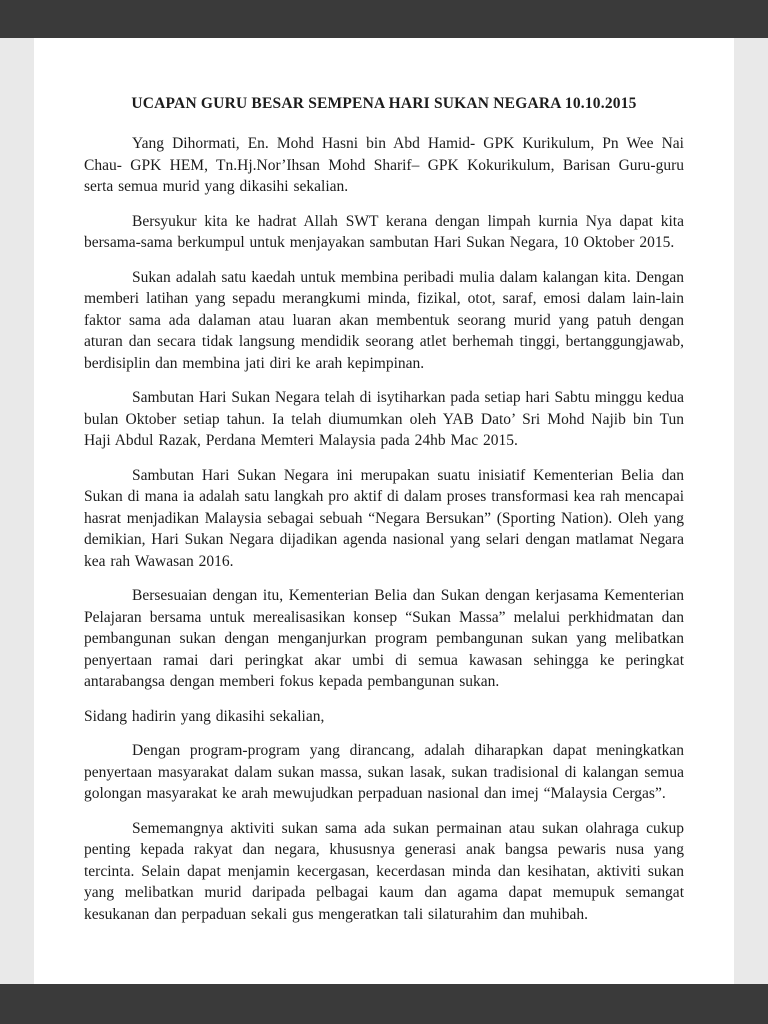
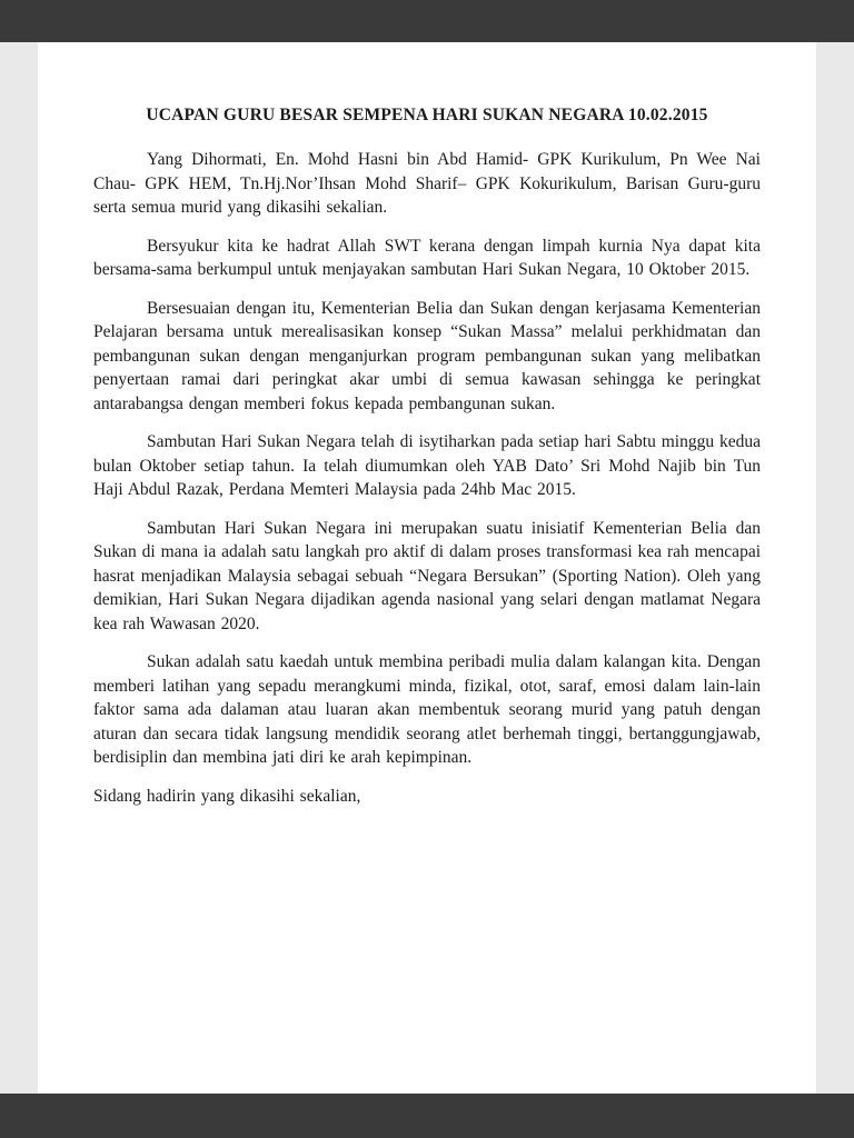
- UCAPAN GURU BESAR SEMPENA HARI SUKAN NEGARA 10.10.2015
+ UCAPAN GURU BESAR SEMPENA HARI SUKAN NEGARA 10.02.2015
  Yang Dihormati, En. Mohd Hasni bin Abd Hamid- GPK Kurikulum, Pn Wee Nai Chau- GPK HEM, Tn.Hj.Nor’Ihsan Mohd Sharif– GPK Kokurikulum, Barisan Guru-guru serta semua murid yang dikasihi sekalian.
  Bersyukur kita ke hadrat Allah SWT kerana dengan limpah kurnia Nya dapat kita bersama-sama berkumpul untuk menjayakan sambutan Hari Sukan Negara, 10 Oktober 2015.
- Sukan adalah satu kaedah untuk membina peribadi mulia dalam kalangan kita. Dengan memberi latihan yang sepadu merangkumi minda, fizikal, otot, saraf, emosi dalam lain-lain faktor sama ada dalaman atau luaran akan membentuk seorang murid yang patuh dengan aturan dan secara tidak langsung mendidik seorang atlet berhemah tinggi, bertanggungjawab, berdisiplin dan membina jati diri ke arah kepimpinan.
+ Bersesuaian dengan itu, Kementerian Belia dan Sukan dengan kerjasama Kementerian Pelajaran bersama untuk merealisasikan konsep “Sukan Massa” melalui perkhidmatan dan pembangunan sukan dengan menganjurkan program pembangunan sukan yang melibatkan penyertaan ramai dari peringkat akar umbi di semua kawasan sehingga ke peringkat antarabangsa dengan memberi fokus kepada pembangunan sukan.
  Sambutan Hari Sukan Negara telah di isytiharkan pada setiap hari Sabtu minggu kedua bulan Oktober setiap tahun. Ia telah diumumkan oleh YAB Dato’ Sri Mohd Najib bin Tun Haji Abdul Razak, Perdana Memteri Malaysia pada 24hb Mac 2015.
- Sambutan Hari Sukan Negara ini merupakan suatu inisiatif Kementerian Belia dan Sukan di mana ia adalah satu langkah pro aktif di dalam proses transformasi kea rah mencapai hasrat menjadikan Malaysia sebagai sebuah “Negara Bersukan” (Sporting Nation). Oleh yang demikian, Hari Sukan Negara dijadikan agenda nasional yang selari dengan matlamat Negara kea rah Wawasan 2016.
+ Sambutan Hari Sukan Negara ini merupakan suatu inisiatif Kementerian Belia dan Sukan di mana ia adalah satu langkah pro aktif di dalam proses transformasi kea rah mencapai hasrat menjadikan Malaysia sebagai sebuah “Negara Bersukan” (Sporting Nation). Oleh yang demikian, Hari Sukan Negara dijadikan agenda nasional yang selari dengan matlamat Negara kea rah Wawasan 2020.
- Bersesuaian dengan itu, Kementerian Belia dan Sukan dengan kerjasama Kementerian Pelajaran bersama untuk merealisasikan konsep “Sukan Massa” melalui perkhidmatan dan pembangunan sukan dengan menganjurkan program pembangunan sukan yang melibatkan penyertaan ramai dari peringkat akar umbi di semua kawasan sehingga ke peringkat antarabangsa dengan memberi fokus kepada pembangunan sukan.
+ Sukan adalah satu kaedah untuk membina peribadi mulia dalam kalangan kita. Dengan memberi latihan yang sepadu merangkumi minda, fizikal, otot, saraf, emosi dalam lain-lain faktor sama ada dalaman atau luaran akan membentuk seorang murid yang patuh dengan aturan dan secara tidak langsung mendidik seorang atlet berhemah tinggi, bertanggungjawab, berdisiplin dan membina jati diri ke arah kepimpinan.
  Sidang hadirin yang dikasihi sekalian,
- Dengan program-program yang dirancang, adalah diharapkan dapat meningkatkan penyertaan masyarakat dalam sukan massa, sukan lasak, sukan tradisional di kalangan semua golongan masyarakat ke arah mewujudkan perpaduan nasional dan imej “Malaysia Cergas”.
- Sememangnya aktiviti sukan sama ada sukan permainan atau sukan olahraga cukup penting kepada rakyat dan negara, khususnya generasi anak bangsa pewaris nusa yang tercinta. Selain dapat menjamin kecergasan, kecerdasan minda dan kesihatan, aktiviti sukan yang melibatkan murid daripada pelbagai kaum dan agama dapat memupuk semangat kesukanan dan perpaduan sekali gus mengeratkan tali silaturahim dan muhibah.
